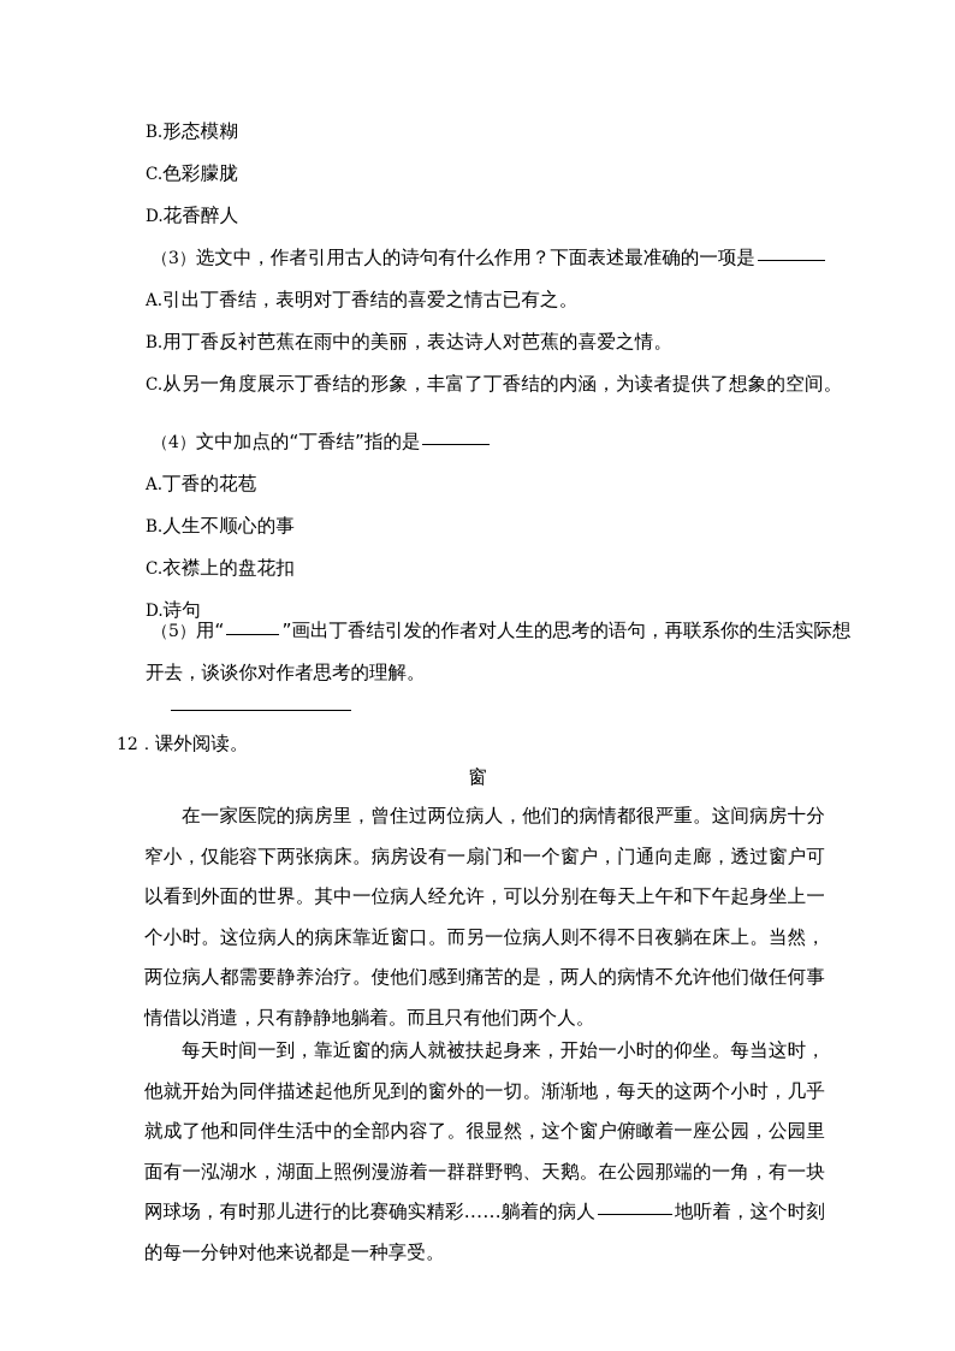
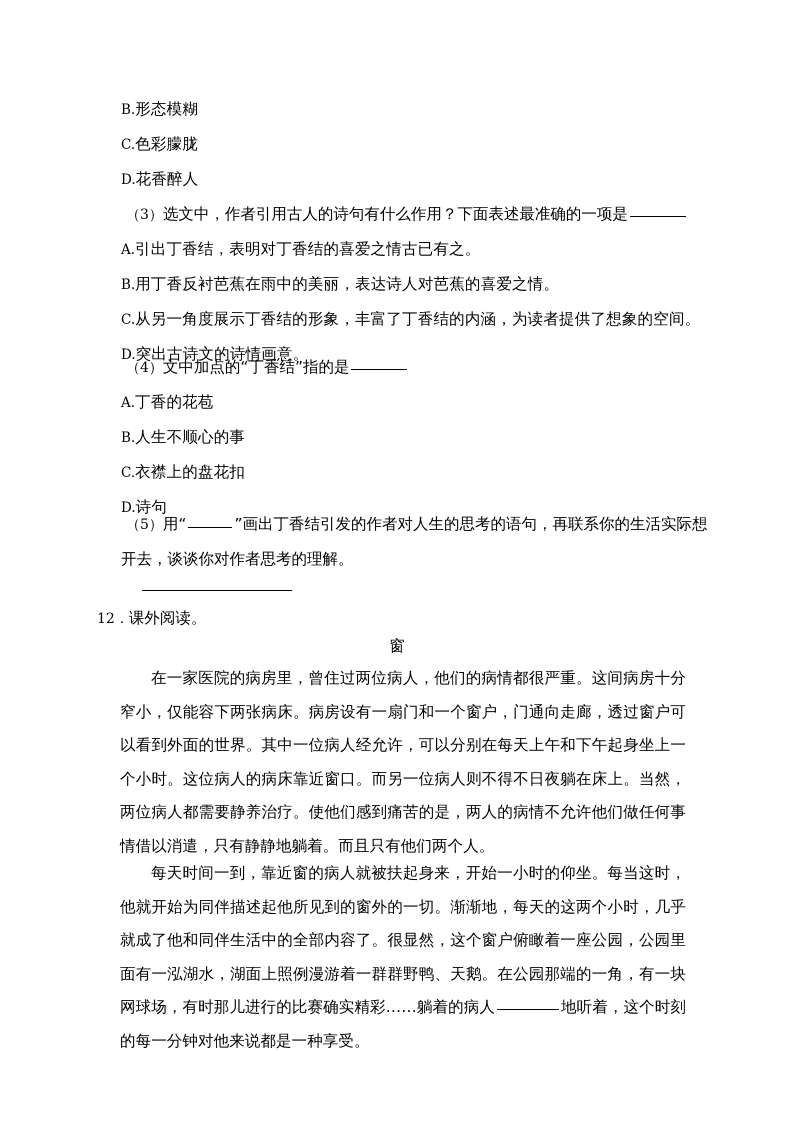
  B.形态模糊
  C.色彩朦胧
  D.花香醉人
  （3）选文中，作者引用古人的诗句有什么作用？下面表述最准确的一项是
  A.引出丁香结，表明对丁香结的喜爱之情古已有之。
  B.用丁香反衬芭蕉在雨中的美丽，表达诗人对芭蕉的喜爱之情。
  C.从另一角度展示丁香结的形象，丰富了丁香结的内涵，为读者提供了想象的空间。
+ D.突出古诗文的诗情画意。
  （4）文中加点的“丁香结”指的是
  A.丁香的花苞
  B.人生不顺心的事
  C.衣襟上的盘花扣
  D.诗句
  （5）用“ ”画出丁香结引发的作者对人生的思考的语句，再联系你的生活实际想
  开去，谈谈你对作者思考的理解。
  12．课外阅读。
  窗
  在一家医院的病房里，曾住过两位病人，他们的病情都很严重。这间病房十分窄小，仅能容下两张病床。病房设有一扇门和一个窗户，门通向走廊，透过窗户可以看到外面的世界。其中一位病人经允许，可以分别在每天上午和下午起身坐上一个小时。这位病人的病床靠近窗口。而另一位病人则不得不日夜躺在床上。当然，两位病人都需要静养治疗。使他们感到痛苦的是，两人的病情不允许他们做任何事情借以消遣，只有静静地躺着。而且只有他们两个人。
  每天时间一到，靠近窗的病人就被扶起身来，开始一小时的仰坐。每当这时，他就开始为同伴描述起他所见到的窗外的一切。渐渐地，每天的这两个小时，几乎就成了他和同伴生活中的全部内容了。很显然，这个窗户俯瞰着一座公园，公园里面有一泓湖水，湖面上照例漫游着一群群野鸭、天鹅。在公园那端的一角，有一块网球场，有时那儿进行的比赛确实精彩……躺着的病人 地听着，这个时刻的每一分钟对他来说都是一种享受。
